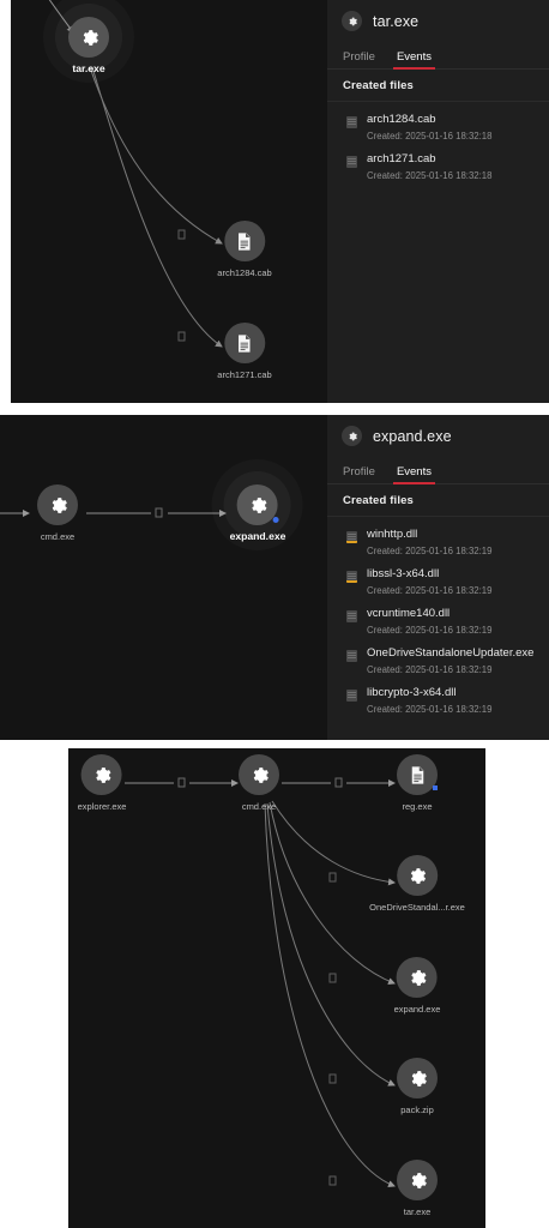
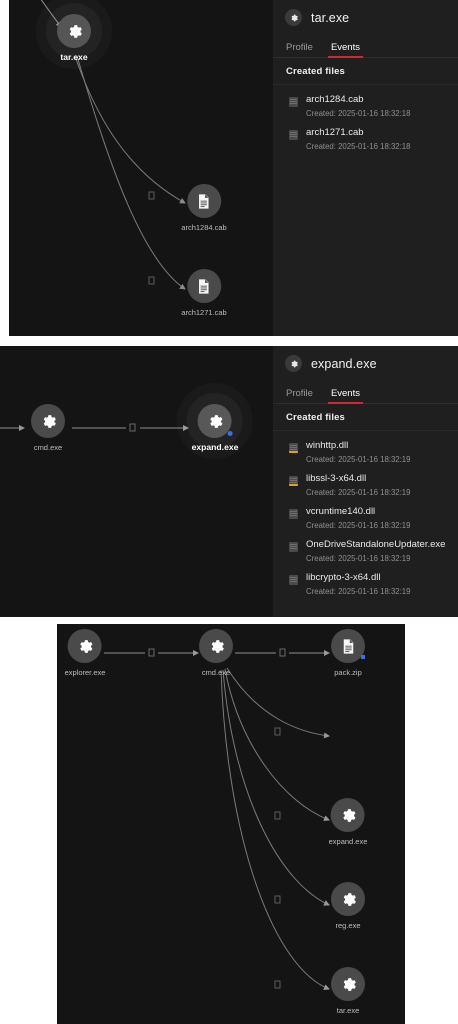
  tar.exe
  arch1284.cab
  arch1271.cab
  tar.exe
  Profile
  Events
  Created files
  arch1284.cab
  Created: 2025-01-16 18:32:18
  arch1271.cab
  Created: 2025-01-16 18:32:18
  cmd.exe
  expand.exe
  expand.exe
  Profile
  Events
  Created files
  winhttp.dll
  Created: 2025-01-16 18:32:19
  libssl-3-x64.dll
  Created: 2025-01-16 18:32:19
  vcruntime140.dll
  Created: 2025-01-16 18:32:19
  OneDriveStandaloneUpdater.exe
  Created: 2025-01-16 18:32:19
  libcrypto-3-x64.dll
  Created: 2025-01-16 18:32:19
  explorer.exe
  cmd.exe
- reg.exe
+ pack.zip
- OneDriveStandal...r.exe
  expand.exe
- pack.zip
+ reg.exe
  tar.exe
